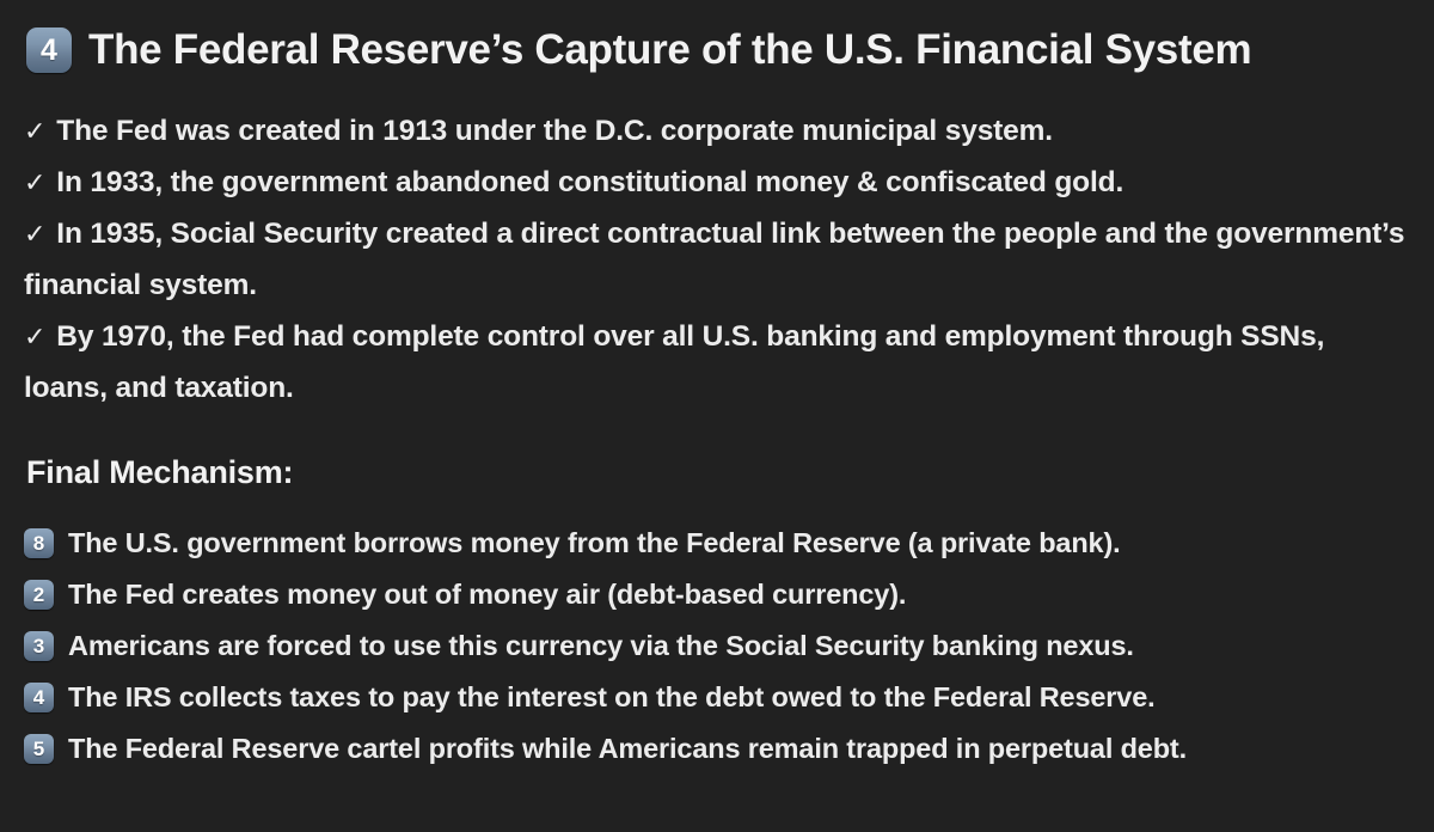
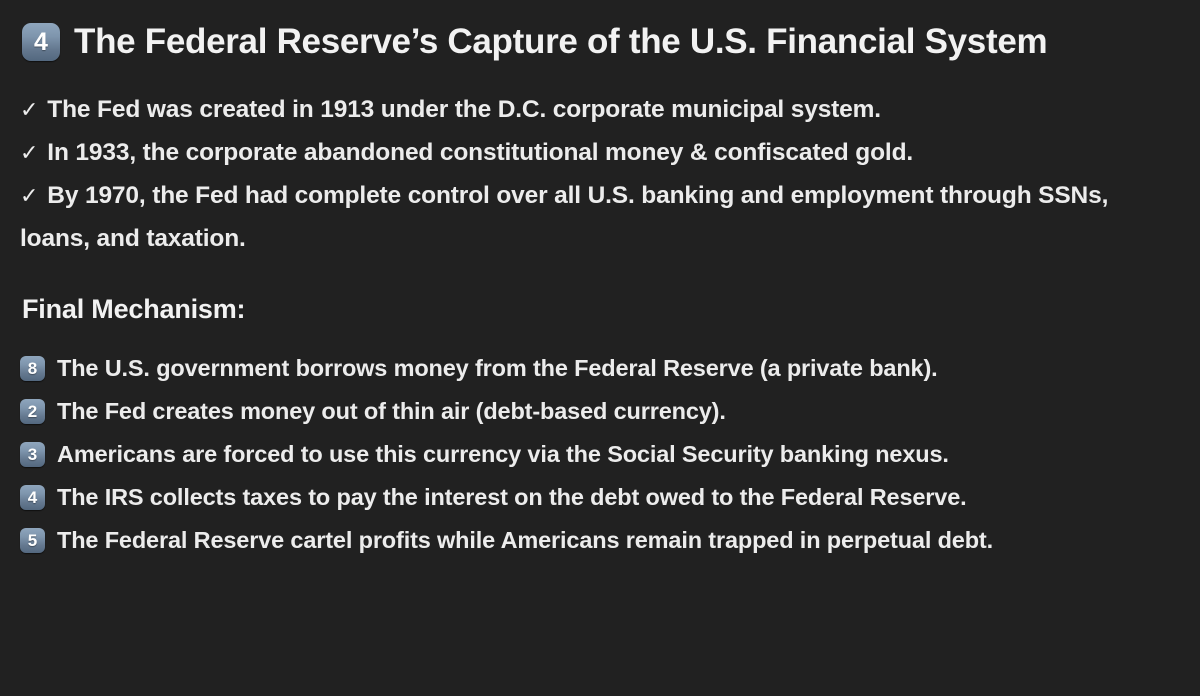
  4
  The Federal Reserve’s Capture of the U.S. Financial System
  ✓ The Fed was created in 1913 under the D.C. corporate municipal system.
- ✓ In 1933, the government abandoned constitutional money & confiscated gold.
+ ✓ In 1933, the corporate abandoned constitutional money & confiscated gold.
- ✓ In 1935, Social Security created a direct contractual link between the people and the government’s financial system.
  ✓ By 1970, the Fed had complete control over all U.S. banking and employment through SSNs, loans, and taxation.
  Final Mechanism:
  8
  The U.S. government borrows money from the Federal Reserve (a private bank).
  2
- The Fed creates money out of money air (debt-based currency).
+ The Fed creates money out of thin air (debt-based currency).
  3
  Americans are forced to use this currency via the Social Security banking nexus.
  4
  The IRS collects taxes to pay the interest on the debt owed to the Federal Reserve.
  5
  The Federal Reserve cartel profits while Americans remain trapped in perpetual debt.
